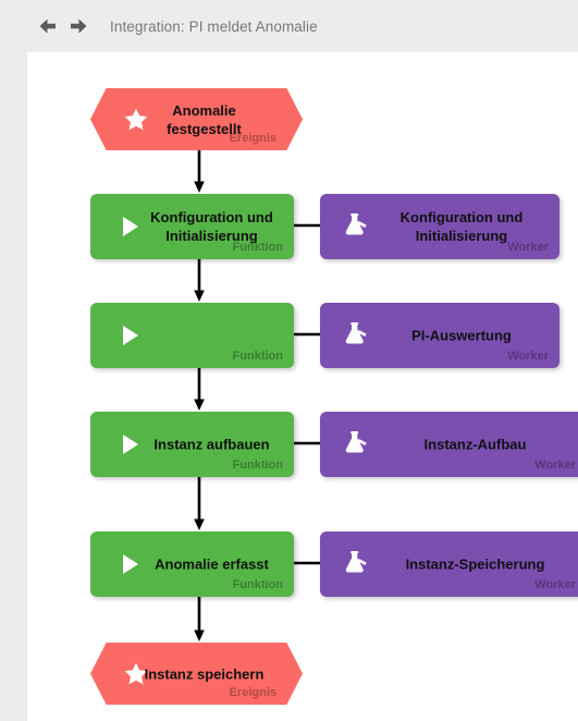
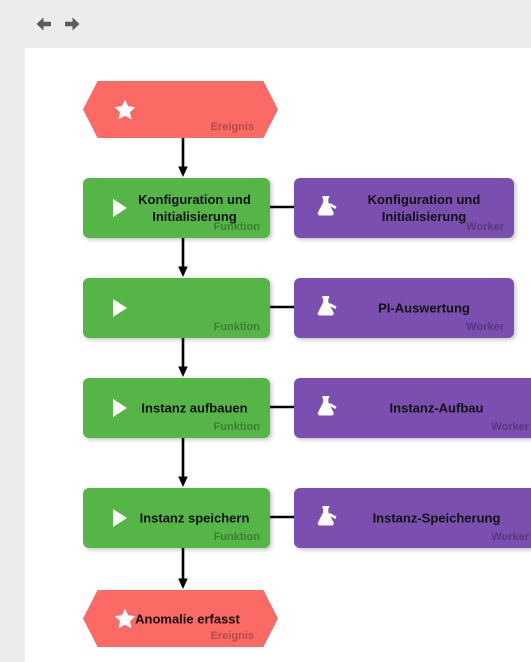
- Integration: PI meldet Anomalie
- Anomalie festgestellt
  Ereignis
  Konfiguration und Initialisierung
  Funktion
  Konfiguration und Initialisierung
  Worker
  Funktion
  PI-Auswertung
  Worker
  Instanz aufbauen
  Funktion
  Instanz-Aufbau
  Worker
- Anomalie erfasst
+ Instanz speichern
  Funktion
  Instanz-Speicherung
  Worker
- Instanz speichern
+ Anomalie erfasst
  Ereignis
